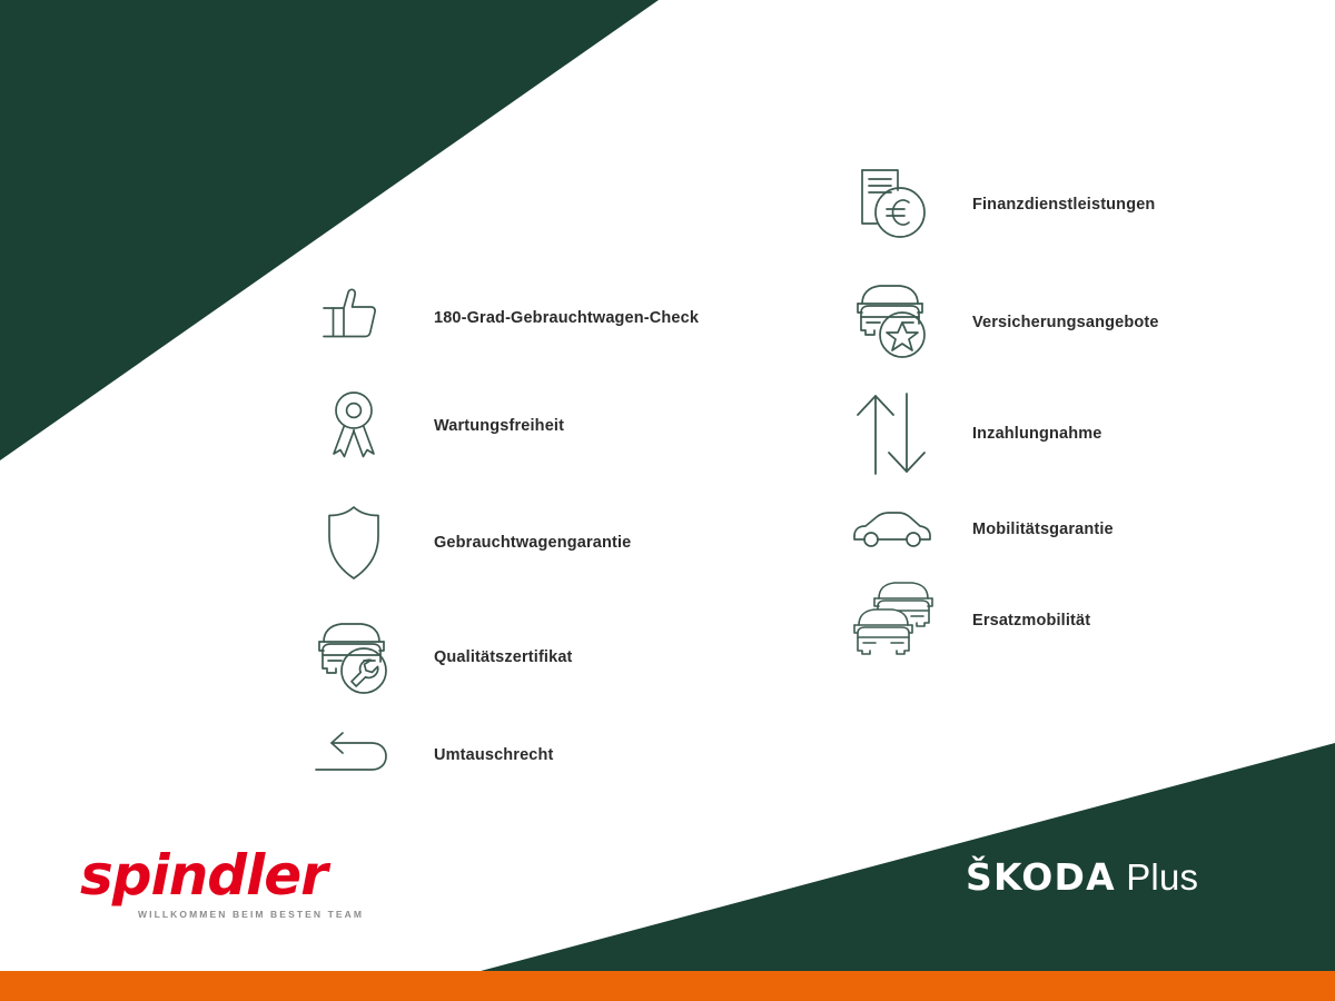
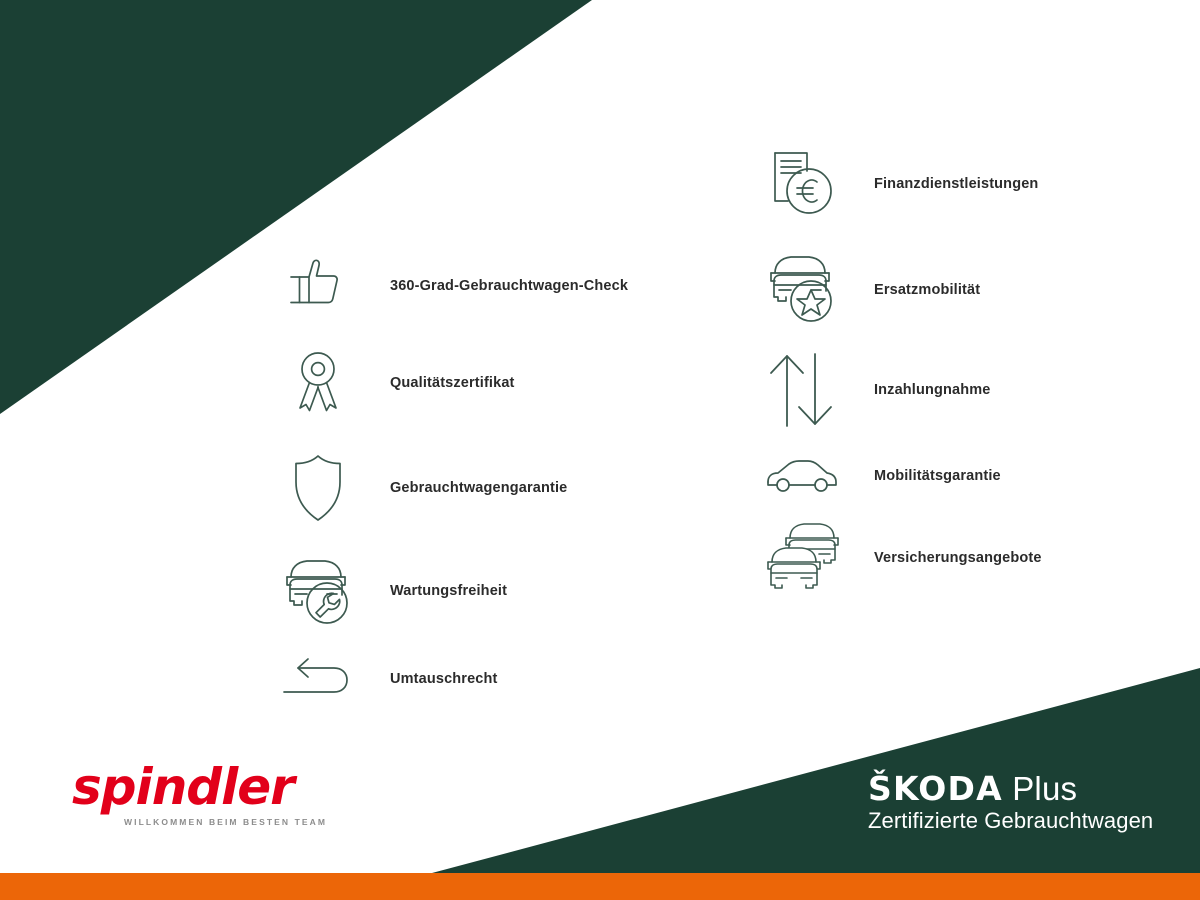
- 180-Grad-Gebrauchtwagen-Check
+ 360-Grad-Gebrauchtwagen-Check
- Wartungsfreiheit
+ Qualitätszertifikat
  Gebrauchtwagengarantie
- Qualitätszertifikat
+ Wartungsfreiheit
  Umtauschrecht
  Finanzdienstleistungen
- Versicherungsangebote
+ Ersatzmobilität
  Inzahlungnahme
  Mobilitätsgarantie
- Ersatzmobilität
+ Versicherungsangebote
  spindler
  WILLKOMMEN BEIM BESTEN TEAM
  ŠKODA Plus
+ Zertifizierte Gebrauchtwagen
